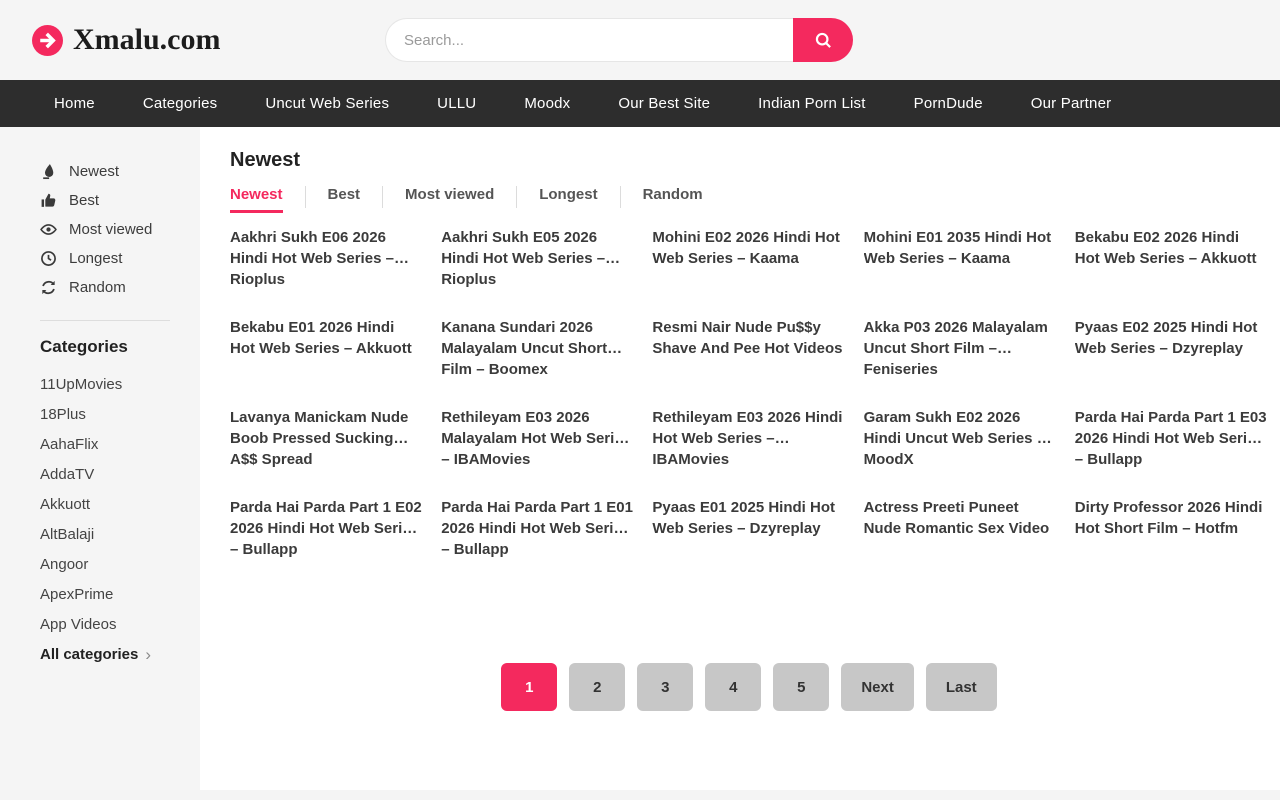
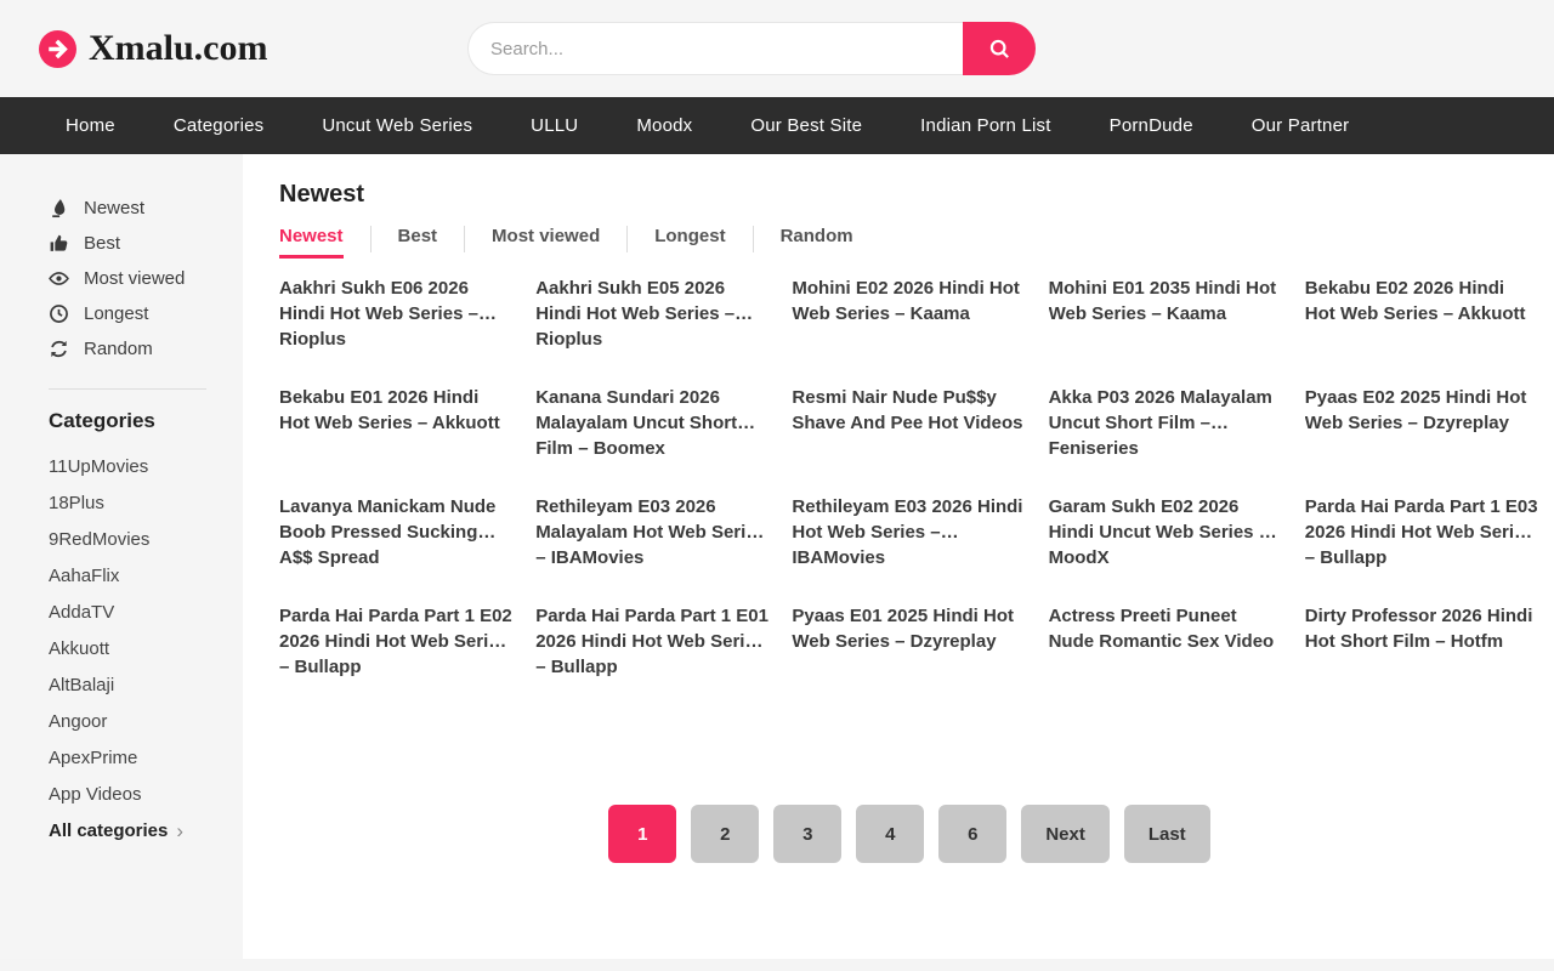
  Xmalu.com
  Search...
  Home
  Categories
  Uncut Web Series
  ULLU
  Moodx
  Our Best Site
  Indian Porn List
  PornDude
  Our Partner
  Newest
  Best
  Most viewed
  Longest
  Random
  Categories
  11UpMovies
  18Plus
+ 9RedMovies
  AahaFlix
  AddaTV
  Akkuott
  AltBalaji
  Angoor
  ApexPrime
  App Videos
  All categories
  ›
  Newest
  Newest
  Best
  Most viewed
  Longest
  Random
  Aakhri Sukh E06 2026 Hindi Hot Web Series – Rioplus
  Aakhri Sukh E05 2026 Hindi Hot Web Series – Rioplus
  Mohini E02 2026 Hindi Hot Web Series – Kaama
  Mohini E01 2035 Hindi Hot Web Series – Kaama
  Bekabu E02 2026 Hindi Hot Web Series – Akkuott
  Bekabu E01 2026 Hindi Hot Web Series – Akkuott
  Kanana Sundari 2026 Malayalam Uncut Short Film – Boomex
  Resmi Nair Nude Pu$$y Shave And Pee Hot Videos
  Akka P03 2026 Malayalam Uncut Short Film – Feniseries
  Pyaas E02 2025 Hindi Hot Web Series – Dzyreplay
  Lavanya Manickam Nude Boob Pressed Sucking A$$ Spread
  Rethileyam E03 2026 Malayalam Hot Web Series – IBAMovies
  Rethileyam E03 2026 Hindi Hot Web Series – IBAMovies
  Garam Sukh E02 2026 Hindi Uncut Web Series – MoodX
  Parda Hai Parda Part 1 E03 2026 Hindi Hot Web Series – Bullapp
  Parda Hai Parda Part 1 E02 2026 Hindi Hot Web Series – Bullapp
  Parda Hai Parda Part 1 E01 2026 Hindi Hot Web Series – Bullapp
  Pyaas E01 2025 Hindi Hot Web Series – Dzyreplay
  Actress Preeti Puneet Nude Romantic Sex Video
  Dirty Professor 2026 Hindi Hot Short Film – Hotfm
  1
  2
  3
  4
- 5
+ 6
  Next
  Last
